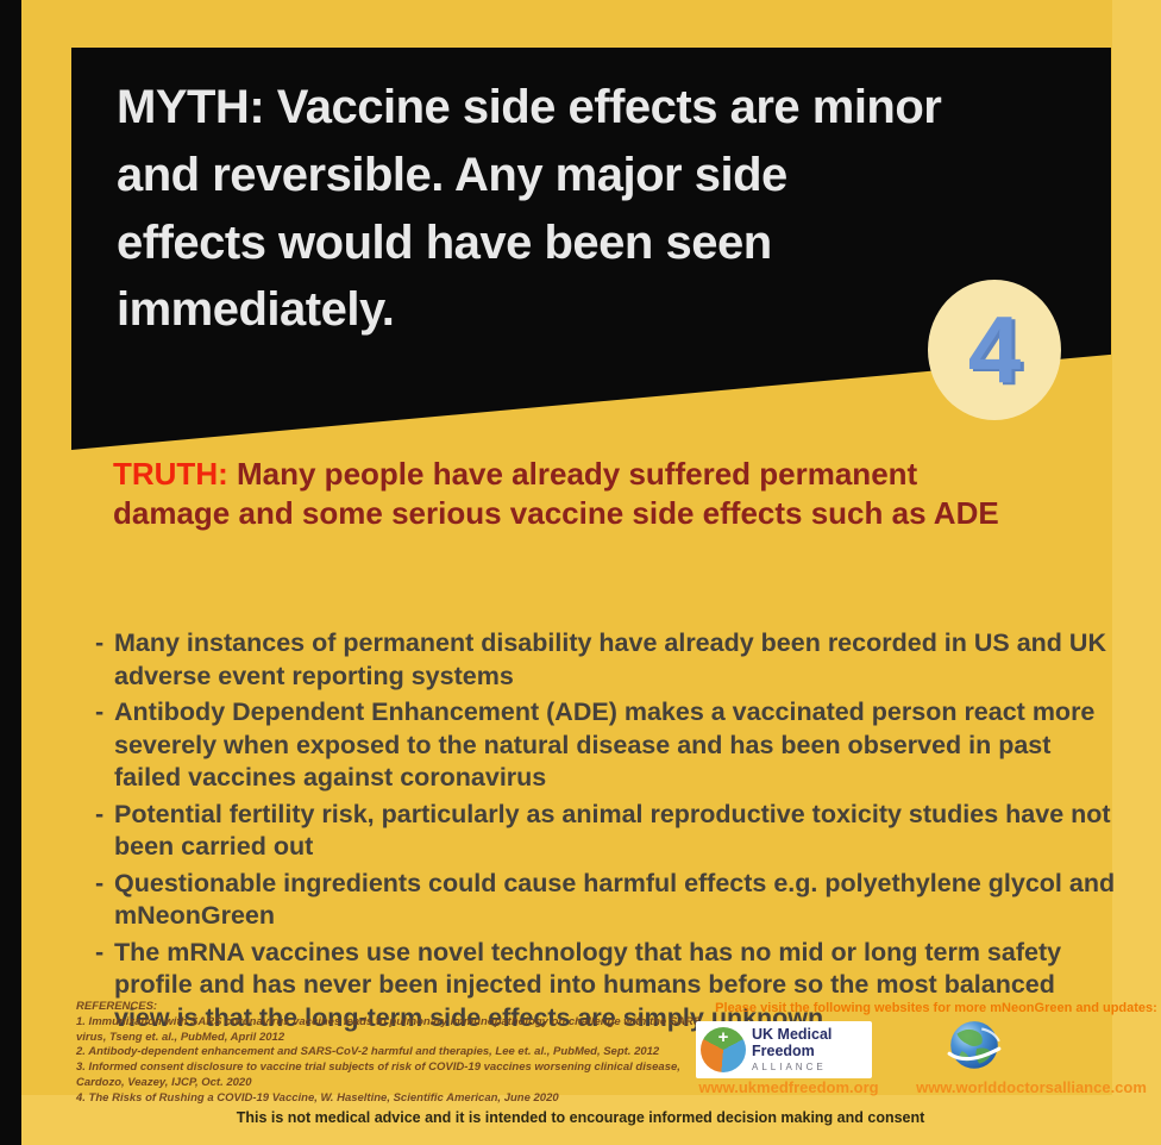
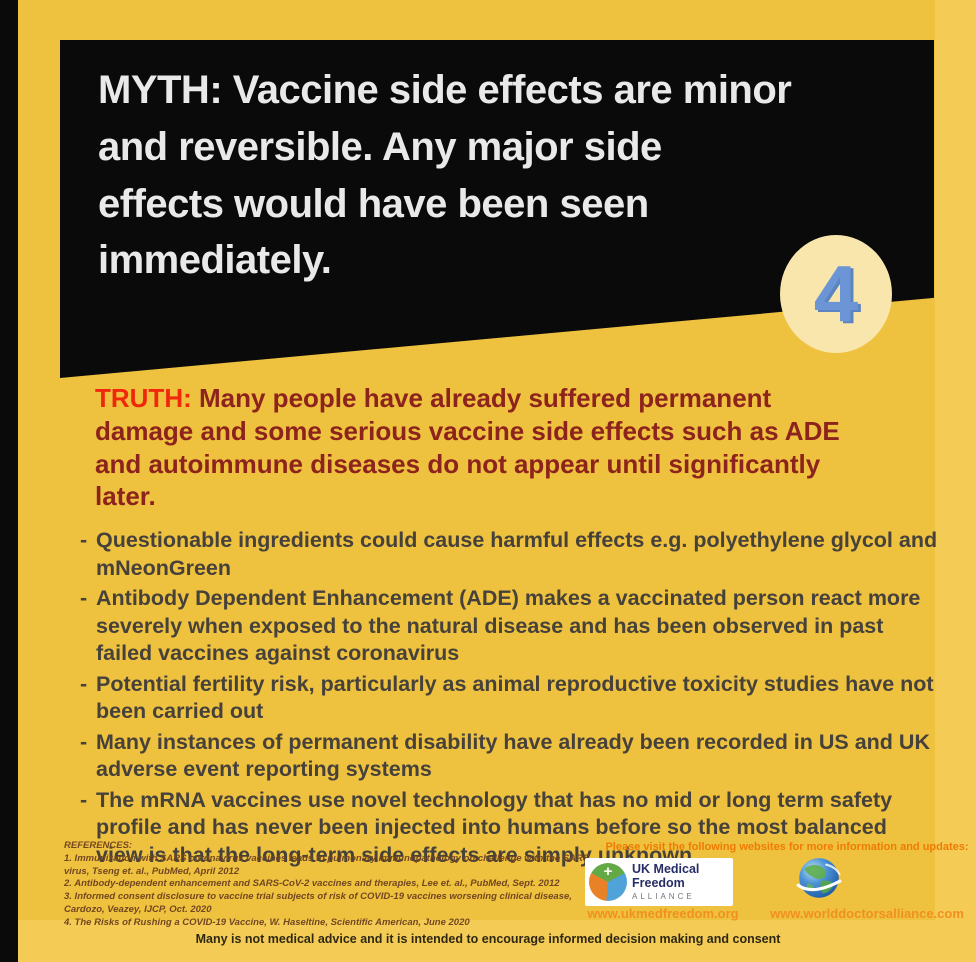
  MYTH: Vaccine side effects are minor
  and reversible. Any major side
  effects would have been seen
  immediately.
  4
  TRUTH: Many people have already suffered permanent
  damage and some serious vaccine side effects such as ADE
+ and autoimmune diseases do not appear until significantly
+ later.
- Many instances of permanent disability have already been recorded in US and UK adverse event reporting systems
+ Questionable ingredients could cause harmful effects e.g. polyethylene glycol and mNeonGreen
  Antibody Dependent Enhancement (ADE) makes a vaccinated person react more severely when exposed to the natural disease and has been observed in past failed vaccines against coronavirus
  Potential fertility risk, particularly as animal reproductive toxicity studies have not been carried out
- Questionable ingredients could cause harmful effects e.g. polyethylene glycol and mNeonGreen
+ Many instances of permanent disability have already been recorded in US and UK adverse event reporting systems
  The mRNA vaccines use novel technology that has no mid or long term safety profile and has never been injected into humans before so the most balanced view is that the long-term side effects are simply unknown
  REFERENCES:
  1. Immunization with SARS coronavirus vaccines leads to pulmonary immunopathology on challenge with the SAR virus, Tseng et. al., PubMed, April 2012
- 2. Antibody-dependent enhancement and SARS-CoV-2 harmful and therapies, Lee et. al., PubMed, Sept. 2012
+ 2. Antibody-dependent enhancement and SARS-CoV-2 vaccines and therapies, Lee et. al., PubMed, Sept. 2012
  3. Informed consent disclosure to vaccine trial subjects of risk of COVID-19 vaccines worsening clinical disease, Cardozo, Veazey, IJCP, Oct. 2020
  4. The Risks of Rushing a COVID-19 Vaccine, W. Haseltine, Scientific American, June 2020
- Please visit the following websites for more mNeonGreen and updates:
+ Please visit the following websites for more information and updates:
  +
  UK Medical Freedom
  ALLIANCE
  www.ukmedfreedom.org
  www.worlddoctorsalliance.com
- This is not medical advice and it is intended to encourage informed decision making and consent
+ Many is not medical advice and it is intended to encourage informed decision making and consent
